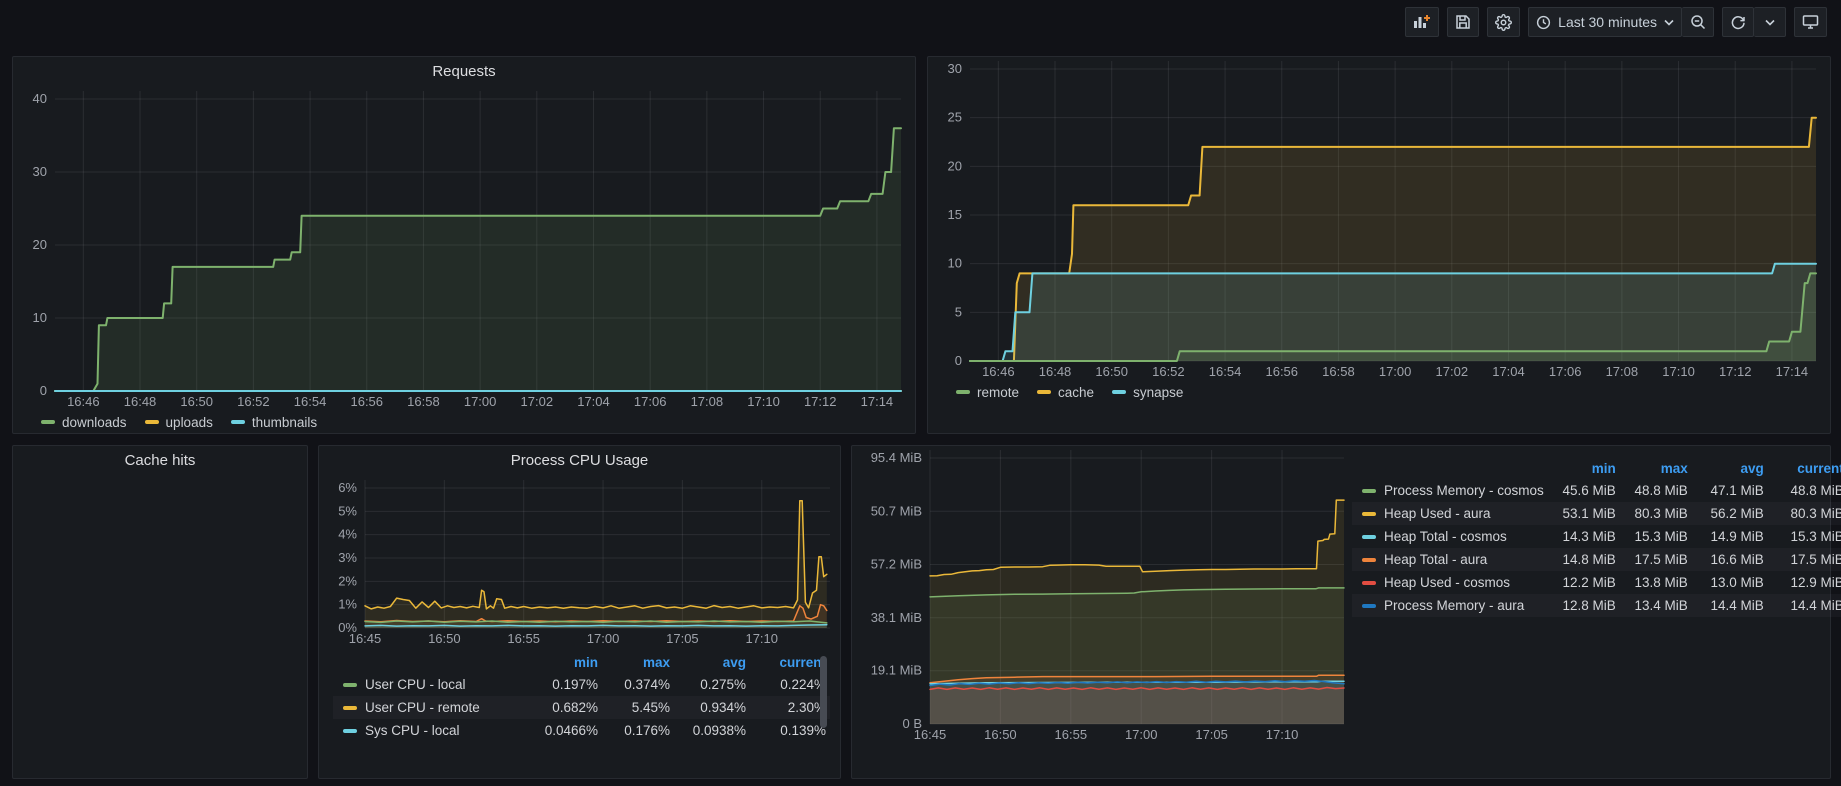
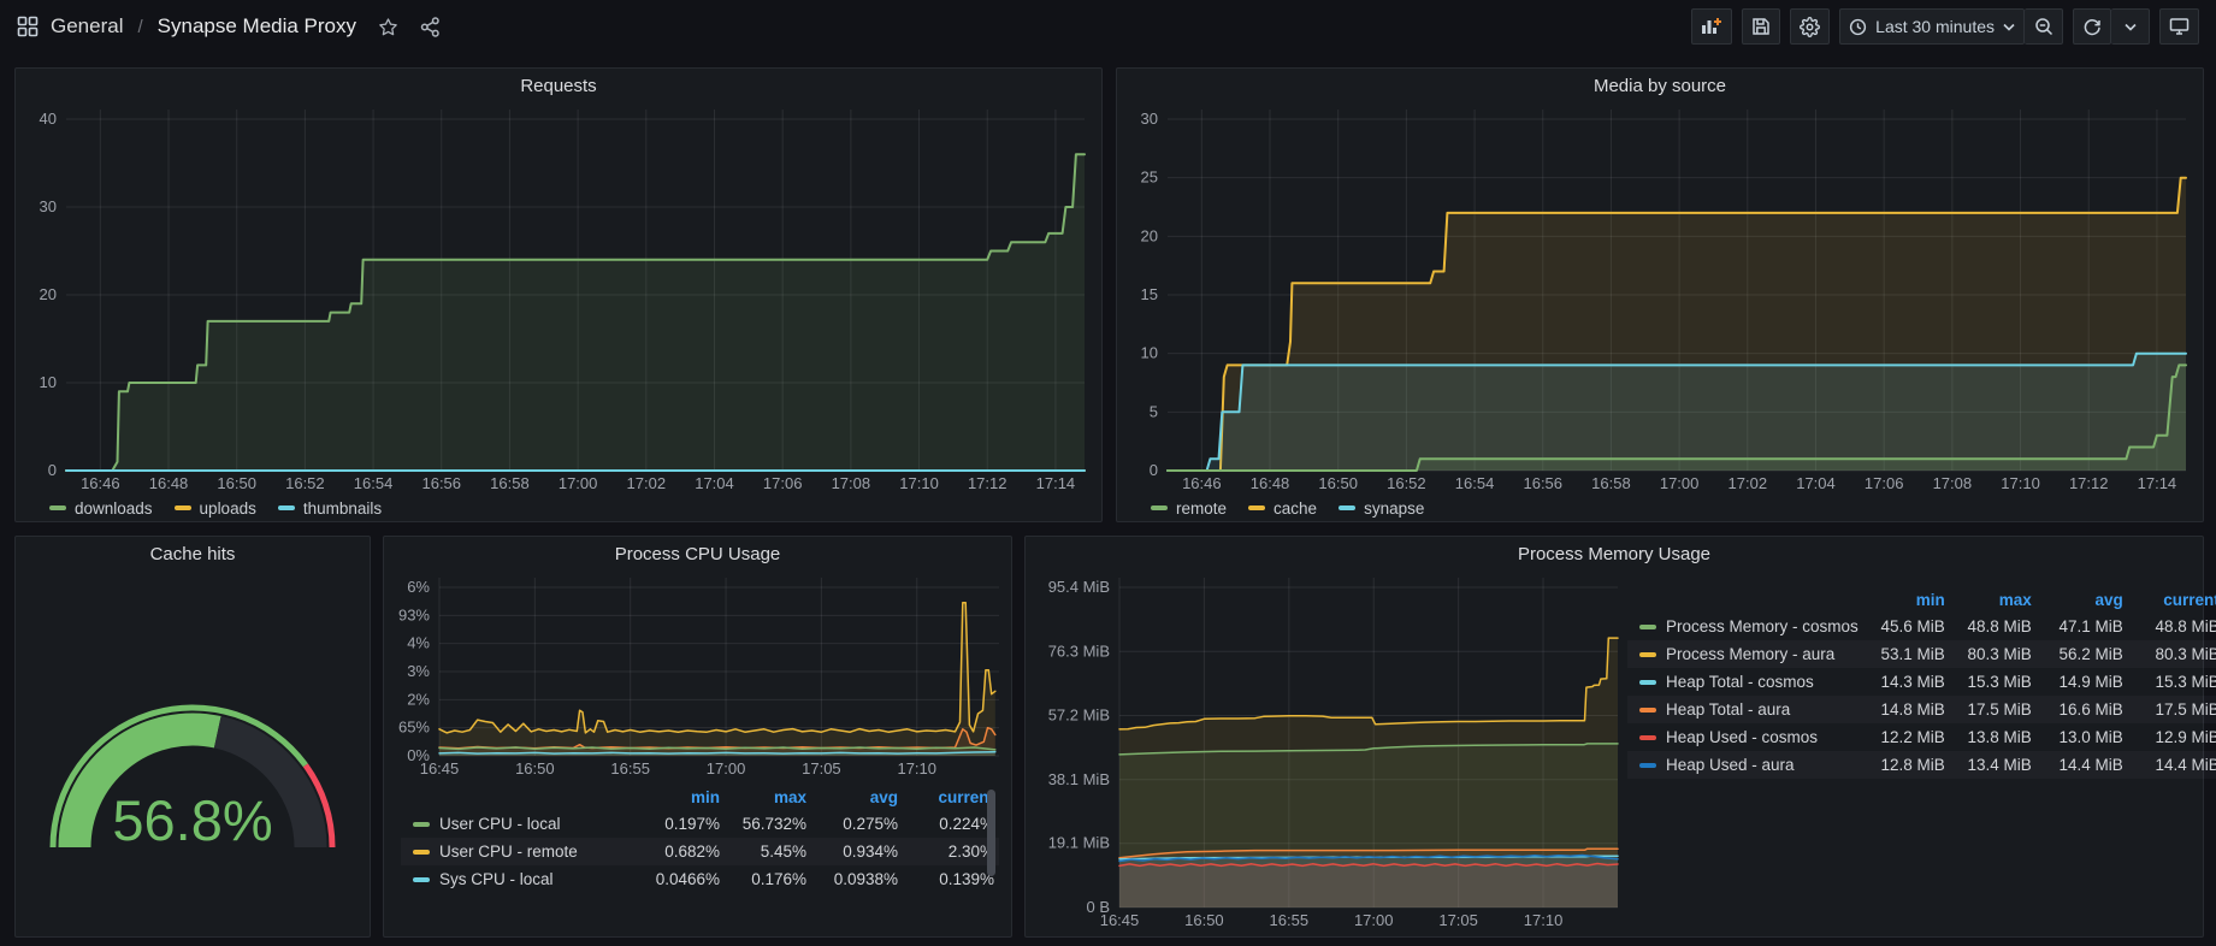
+ General
+ /
+ Synapse Media Proxy
  Last 30 minutes
  Requests
  16:46
  16:48
  16:50
  16:52
  16:54
  16:56
  16:58
  17:00
  17:02
  17:04
  17:06
  17:08
  17:10
  17:12
  17:14
  0
  10
  20
  30
  40
  downloads
  uploads
  thumbnails
+ Media by source
  16:46
  16:48
  16:50
  16:52
  16:54
  16:56
  16:58
  17:00
  17:02
  17:04
  17:06
  17:08
  17:10
  17:12
  17:14
  0
  5
  10
  15
  20
  25
  30
  remote
  cache
  synapse
  Cache hits
+ 56.8%
  Process CPU Usage
  16:45
  16:50
  16:55
  17:00
  17:05
  17:10
  0%
- 1%
+ 65%
  2%
  3%
  4%
- 5%
+ 93%
  6%
  min
  max
  avg
  curren
  User CPU - local
  0.197%
- 0.374%
+ 56.732%
  0.275%
  0.224
  User CPU - remote
  0.682%
  5.45%
  0.934%
  2.30
  Sys CPU - local
  0.0466%
  0.176%
  0.0938%
  0.139%
+ Process Memory Usage
  16:45
  16:50
  16:55
  17:00
  17:05
  17:10
  0 B
  19.1 MiB
  38.1 MiB
  57.2 MiB
- 50.7 MiB
+ 76.3 MiB
  95.4 MiB
  min
  max
  avg
  curren
  Process Memory - cosmos
  45.6 MiB
  48.8 MiB
  47.1 MiB
  48.8 MiB
- Heap Used - aura
+ Process Memory - aura
  53.1 MiB
  80.3 MiB
  56.2 MiB
  80.3 MiB
  Heap Total - cosmos
  14.3 MiB
  15.3 MiB
  14.9 MiB
  15.3 MiB
  Heap Total - aura
  14.8 MiB
  17.5 MiB
  16.6 MiB
  17.5 MiB
  Heap Used - cosmos
  12.2 MiB
  13.8 MiB
  13.0 MiB
  12.9 MiB
- Process Memory - aura
+ Heap Used - aura
  12.8 MiB
  13.4 MiB
  14.4 MiB
  14.4 MiB
